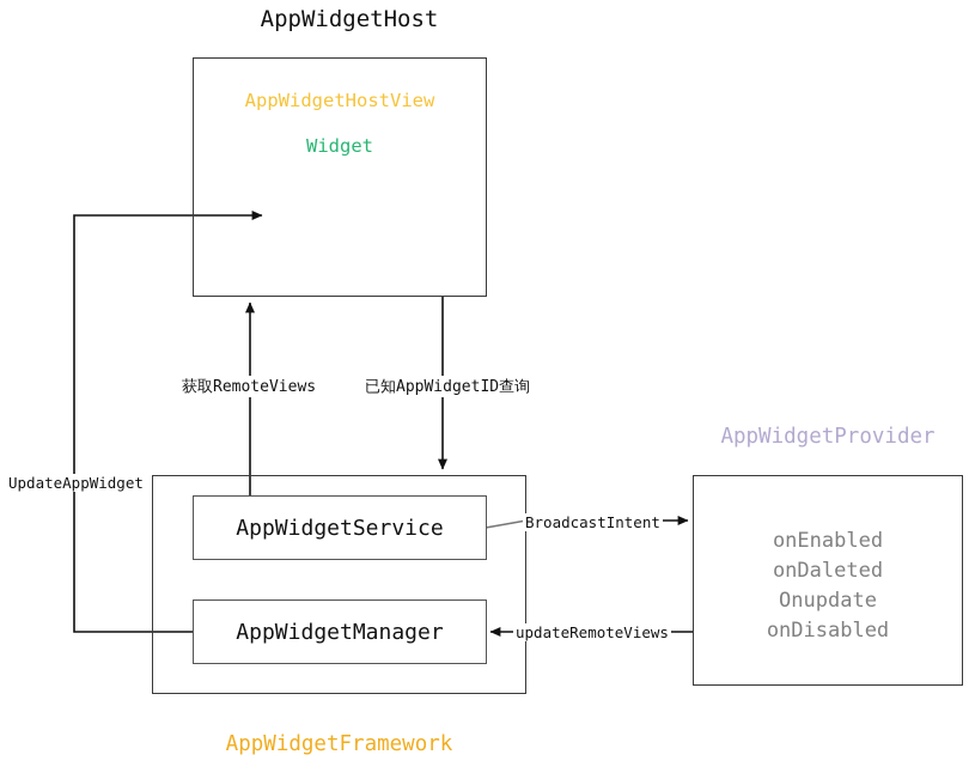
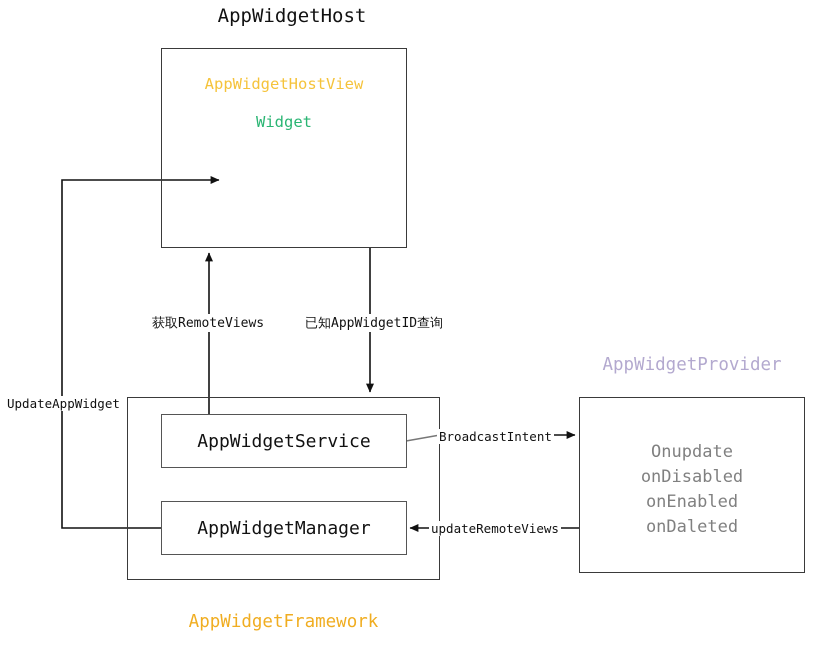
  AppWidgetHost
  AppWidgetProvider
  AppWidgetFramework
  AppWidgetHostView
  Widget
  AppWidgetService
  AppWidgetManager
- onEnabled
+ Onupdate
- onDaleted
+ onDisabled
- Onupdate
+ onEnabled
- onDisabled
+ onDaleted
  UpdateAppWidget
  获取RemoteViews
  已知AppWidgetID查询
  BroadcastIntent
  updateRemoteViews
